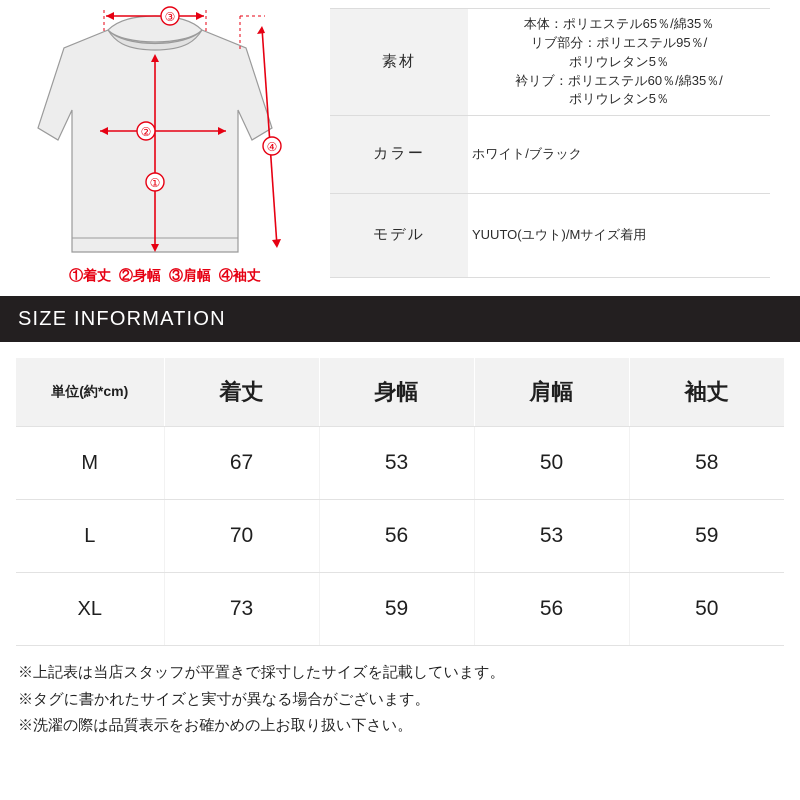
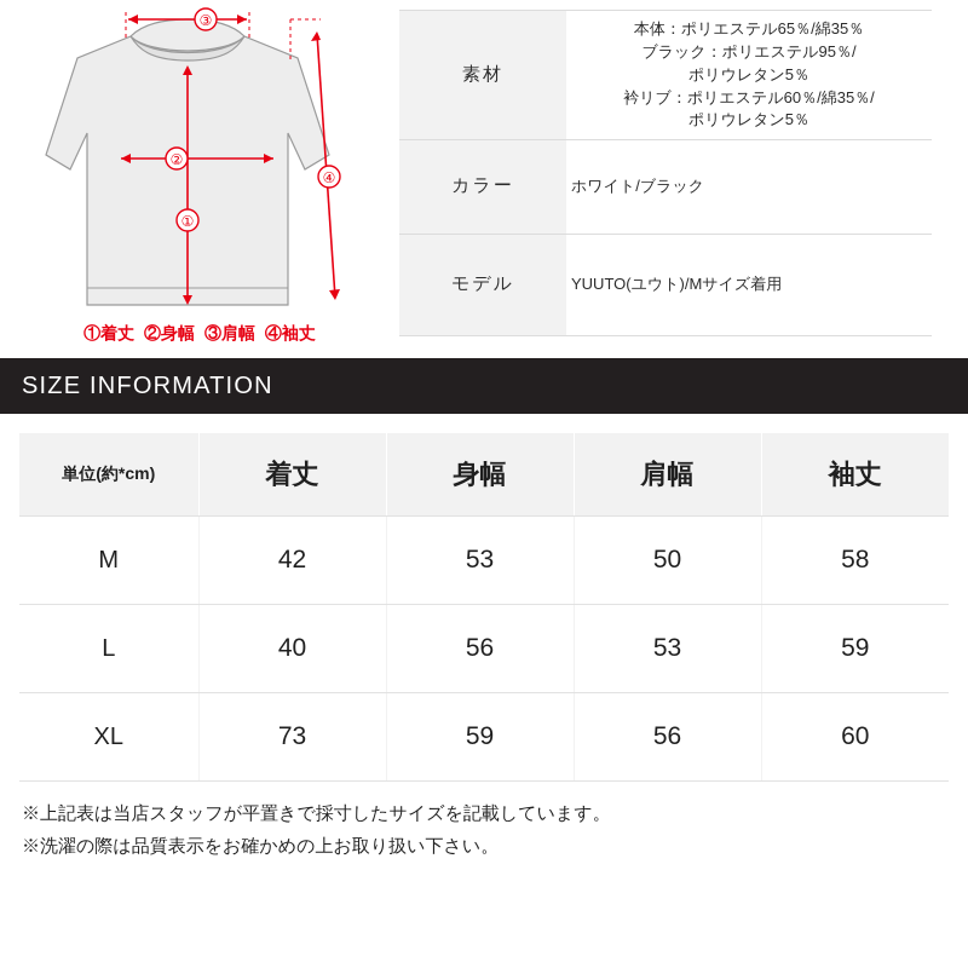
  ③
  ②
  ①
  ④
  ①着丈 ②身幅 ③肩幅 ④袖丈
- 素材	本体：ポリエステル65％/綿35％ リブ部分：ポリエステル95％/ ポリウレタン5％ 衿リブ：ポリエステル60％/綿35％/ ポリウレタン5％
+ 素材	本体：ポリエステル65％/綿35％ ブラック：ポリエステル95％/ ポリウレタン5％ 衿リブ：ポリエステル60％/綿35％/ ポリウレタン5％
  カラー	ホワイト/ブラック
  モデル	YUUTO(ユウト)/Mサイズ着用
  SIZE INFORMATION
  単位(約*cm)	着丈	身幅	肩幅	袖丈
- M	67	53	50	58
+ M	42	53	50	58
- L	70	56	53	59
+ L	40	56	53	59
- XL	73	59	56	50
+ XL	73	59	56	60
  ※上記表は当店スタッフが平置きで採寸したサイズを記載しています。
- ※タグに書かれたサイズと実寸が異なる場合がございます。
  ※洗濯の際は品質表示をお確かめの上お取り扱い下さい。
